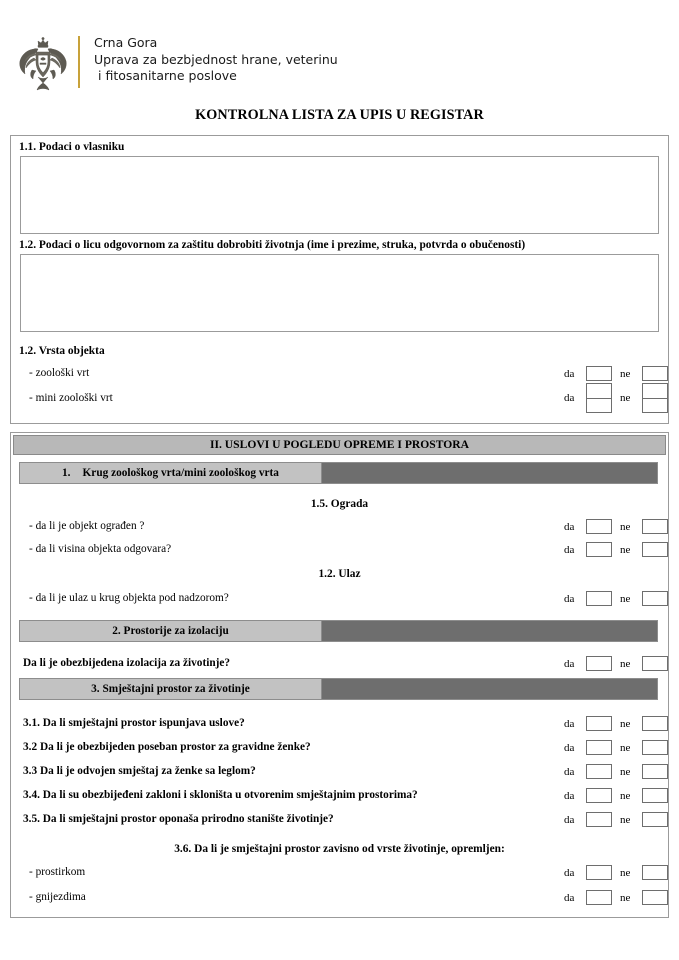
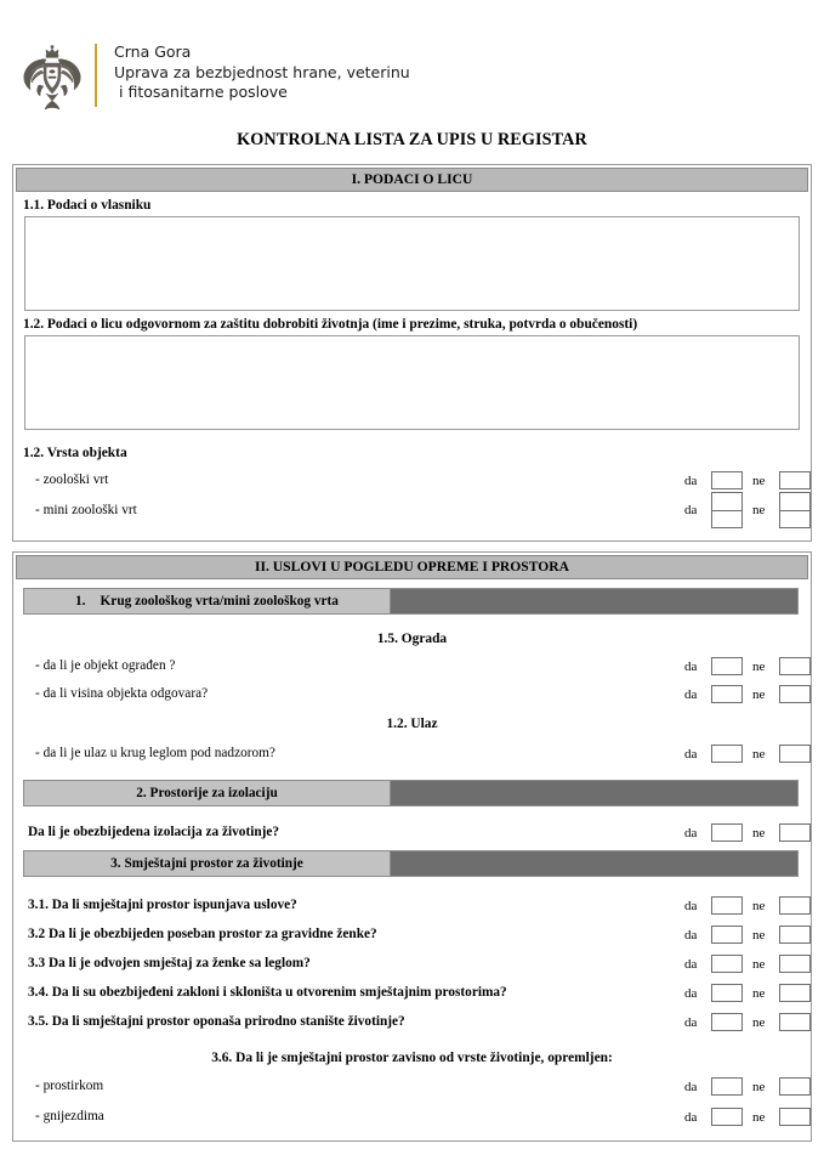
  Crna Gora
  Uprava za bezbjednost hrane, veterinu
  i fitosanitarne poslove
  KONTROLNA LISTA ZA UPIS U REGISTAR
+ I. PODACI O LICU
  1.1. Podaci o vlasniku
  1.2. Podaci o licu odgovornom za zaštitu dobrobiti životnja (ime i prezime, struka, potvrda o obučenosti)
  1.2. Vrsta objekta
  - zoološki vrt
  da
  ne
  - mini zoološki vrt
  da
  ne
  II. USLOVI U POGLEDU OPREME I PROSTORA
  1.
  Krug zoološkog vrta/mini zoološkog vrta
  1.5. Ograda
  - da li je objekt ograđen ?
  da
  ne
  - da li visina objekta odgovara?
  da
  ne
  1.2. Ulaz
- - da li je ulaz u krug objekta pod nadzorom?
+ - da li je ulaz u krug leglom pod nadzorom?
  da
  ne
  2. Prostorije za izolaciju
  Da li je obezbijedena izolacija za životinje?
  da
  ne
  3. Smještajni prostor za životinje
  3.1. Da li smještajni prostor ispunjava uslove?
  da
  ne
  3.2 Da li je obezbijeden poseban prostor za gravidne ženke?
  da
  ne
  3.3 Da li je odvojen smještaj za ženke sa leglom?
  da
  ne
  3.4. Da li su obezbijeđeni zakloni i skloništa u otvorenim smještajnim prostorima?
  da
  ne
  3.5. Da li smještajni prostor oponaša prirodno stanište životinje?
  da
  ne
  3.6. Da li je smještajni prostor zavisno od vrste životinje, opremljen:
  - prostirkom
  da
  ne
  - gnijezdima
  da
  ne
